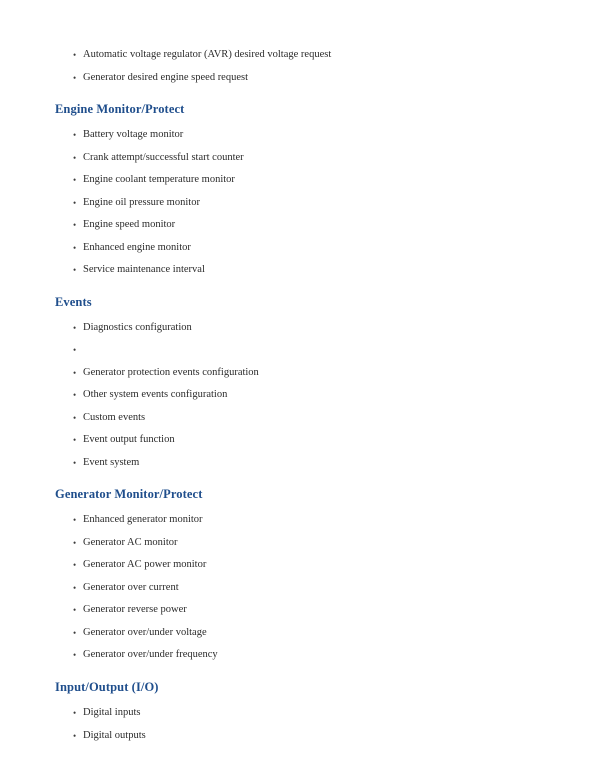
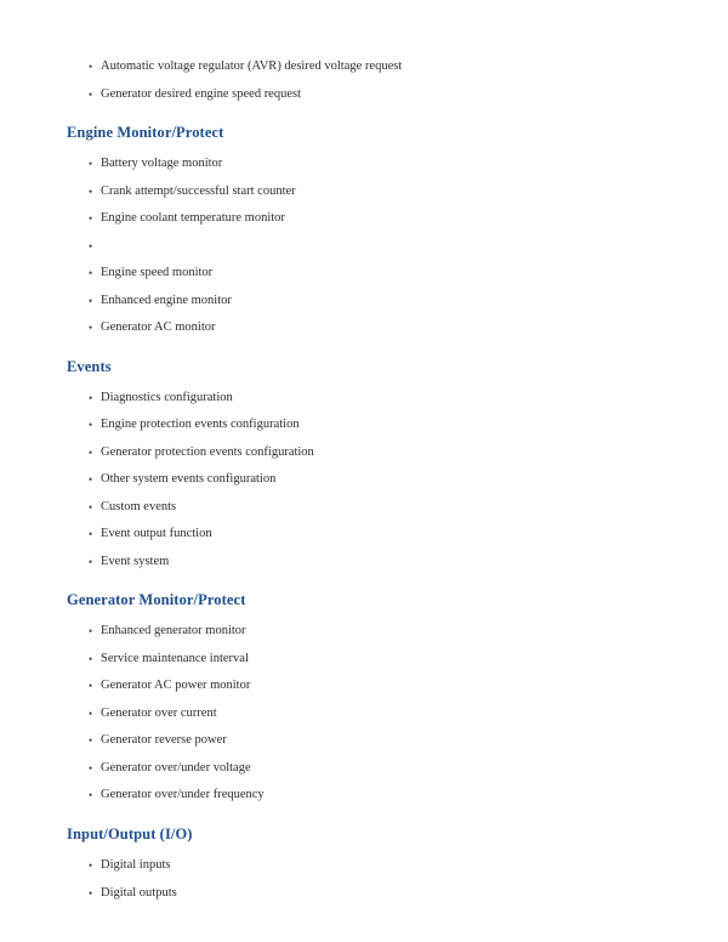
  •
  Automatic voltage regulator (AVR) desired voltage request
  •
  Generator desired engine speed request
  Engine Monitor/Protect
  •
  Battery voltage monitor
  •
  Crank attempt/successful start counter
  •
  Engine coolant temperature monitor
  •
- Engine oil pressure monitor
  •
  Engine speed monitor
  •
  Enhanced engine monitor
  •
- Service maintenance interval
+ Generator AC monitor
  Events
  •
  Diagnostics configuration
  •
+ Engine protection events configuration
  •
  Generator protection events configuration
  •
  Other system events configuration
  •
  Custom events
  •
  Event output function
  •
  Event system
  Generator Monitor/Protect
  •
  Enhanced generator monitor
  •
- Generator AC monitor
+ Service maintenance interval
  •
  Generator AC power monitor
  •
  Generator over current
  •
  Generator reverse power
  •
  Generator over/under voltage
  •
  Generator over/under frequency
  Input/Output (I/O)
  •
  Digital inputs
  •
  Digital outputs
